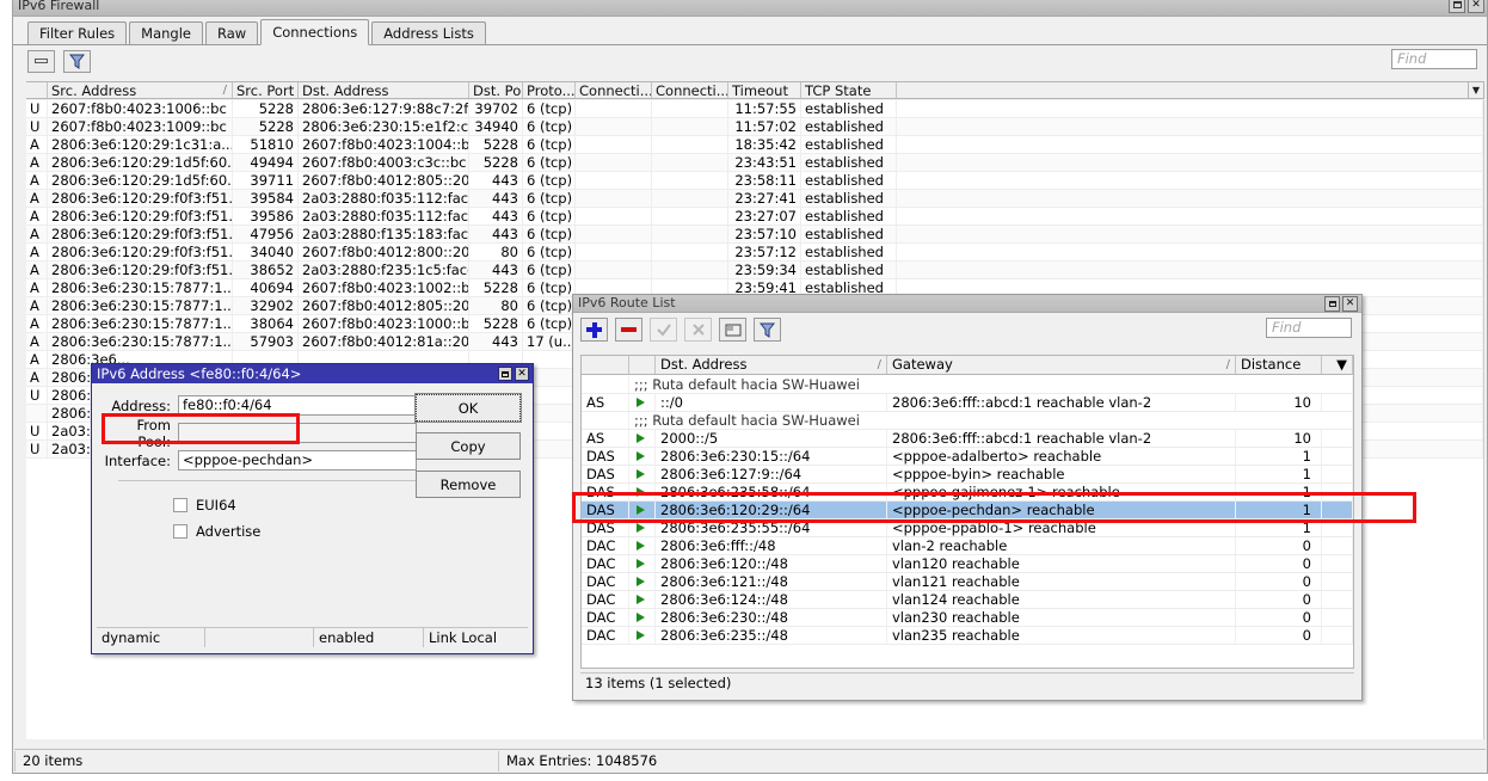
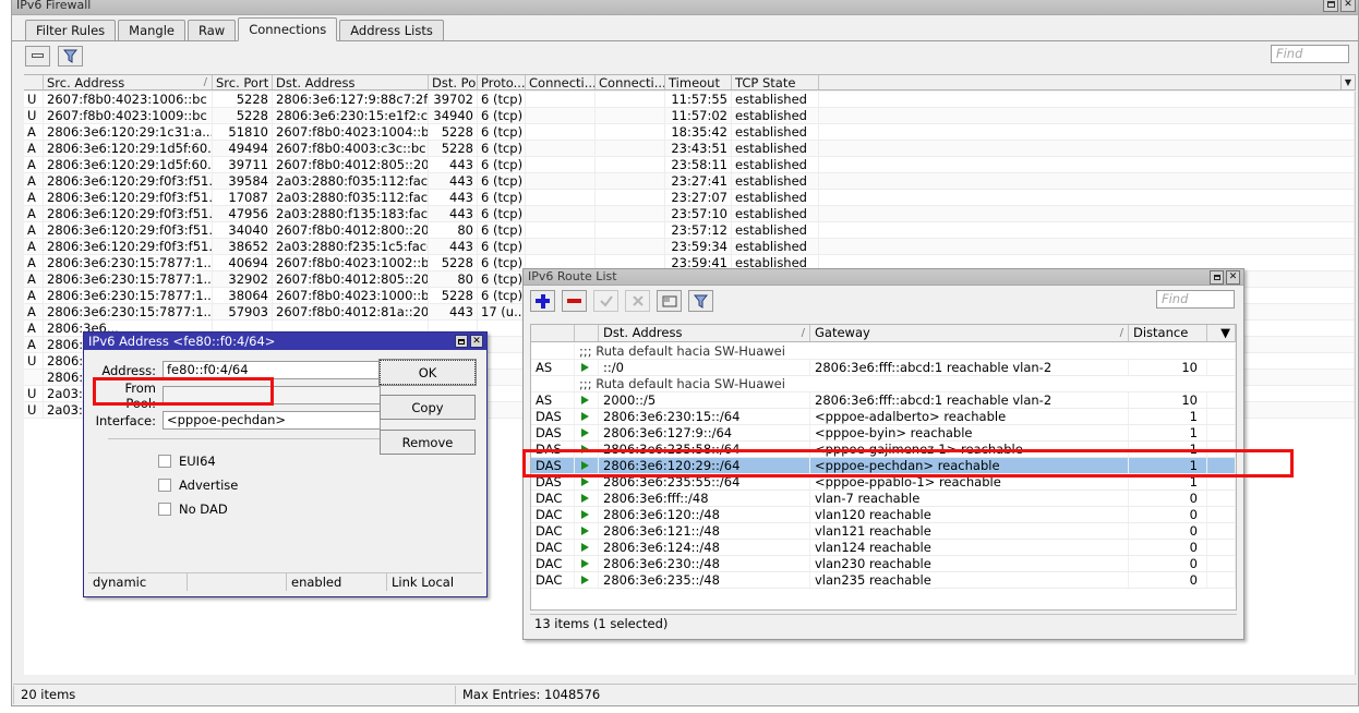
  IPv6 Firewall
  ✕
  Filter Rules
  Mangle
  Raw
  Connections
  Address Lists
  Find
  Src. Address
  /
  Src. Port
  Dst. Address
  Dst. Po
  Proto...
  Connecti...
  Connecti...
  Timeout
  TCP State
  U
  2607:f8b0:4023:1006::bc
  5228
  2806:3e6:127:9:88c7:2f
  39702
  6 (tcp)
  11:57:55
  established
  U
  2607:f8b0:4023:1009::bc
  5228
  2806:3e6:230:15:e1f2:c
  34940
  6 (tcp)
  11:57:02
  established
  A
  2806:3e6:120:29:1c31:a...
  51810
  2607:f8b0:4023:1004::b
  5228
  6 (tcp)
  18:35:42
  established
  A
  2806:3e6:120:29:1d5f:60.
  49494
  2607:f8b0:4003:c3c::bc
  5228
  6 (tcp)
  23:43:51
  established
  A
  2806:3e6:120:29:1d5f:60.
  39711
  2607:f8b0:4012:805::20
  443
  6 (tcp)
  23:58:11
  established
  A
  2806:3e6:120:29:f0f3:f51.
  39584
  2a03:2880:f035:112:fac
  443
  6 (tcp)
  23:27:41
  established
  A
  2806:3e6:120:29:f0f3:f51.
- 39586
+ 17087
  2a03:2880:f035:112:fac
  443
  6 (tcp)
  23:27:07
  established
  A
  2806:3e6:120:29:f0f3:f51.
  47956
  2a03:2880:f135:183:fac
  443
  6 (tcp)
  23:57:10
  established
  A
  2806:3e6:120:29:f0f3:f51.
  34040
  2607:f8b0:4012:800::20
  80
  6 (tcp)
  23:57:12
  established
  A
  2806:3e6:120:29:f0f3:f51.
  38652
  2a03:2880:f235:1c5:fac
  443
  6 (tcp)
  23:59:34
  established
  A
  2806:3e6:230:15:7877:1..
  40694
  2607:f8b0:4023:1002::b
  5228
  6 (tcp)
  23:59:41
  established
  A
  2806:3e6:230:15:7877:1..
  32902
  2607:f8b0:4012:805::20
  80
  6 (tcp)
  A
  2806:3e6:230:15:7877:1..
  38064
  2607:f8b0:4023:1000::b
  5228
  6 (tcp)
  A
  2806:3e6:230:15:7877:1..
  57903
  2607:f8b0:4012:81a::20
  443
  17 (u..
  A
  2806:3e6...
  A
  U
  U
  U
  ▼
  20 items
  Max Entries: 1048576
  IPv6 Route List
  ✕
  Find
  Dst. Address
  /
  Gateway
  /
  Distance
  ▼
  ;;; Ruta default hacia SW-Huawei
  AS
  ::/0
  2806:3e6:fff::abcd:1 reachable vlan-2
  10
  ;;; Ruta default hacia SW-Huawei
  AS
  2000::/5
  2806:3e6:fff::abcd:1 reachable vlan-2
  10
  DAS
  2806:3e6:230:15::/64
  <pppoe-adalberto> reachable
  1
  DAS
  2806:3e6:127:9::/64
  <pppoe-byin> reachable
  1
  DAS
  2806:3e6:235:58::/64
  <pppoe-gajimenez-1> reachable
  1
  DAS
  2806:3e6:120:29::/64
  <pppoe-pechdan> reachable
  1
  DAS
  2806:3e6:235:55::/64
  <pppoe-ppablo-1> reachable
  1
  DAC
  2806:3e6:fff::/48
- vlan-2 reachable
+ vlan-7 reachable
  0
  DAC
  2806:3e6:120::/48
  vlan120 reachable
  0
  DAC
  2806:3e6:121::/48
  vlan121 reachable
  0
  DAC
  2806:3e6:124::/48
  vlan124 reachable
  0
  DAC
  2806:3e6:230::/48
  vlan230 reachable
  0
  DAC
  2806:3e6:235::/48
  vlan235 reachable
  0
  13 items (1 selected)
  IPv6 Address <fe80::f0:4/64>
  ✕
  Address:
  fe80::f0:4/64
  From Pool:
  Interface:
  <pppoe-pechdan>
  EUI64
  Advertise
+ No DAD
  OK
  Copy
  Remove
  dynamic
  enabled
  Link Local
